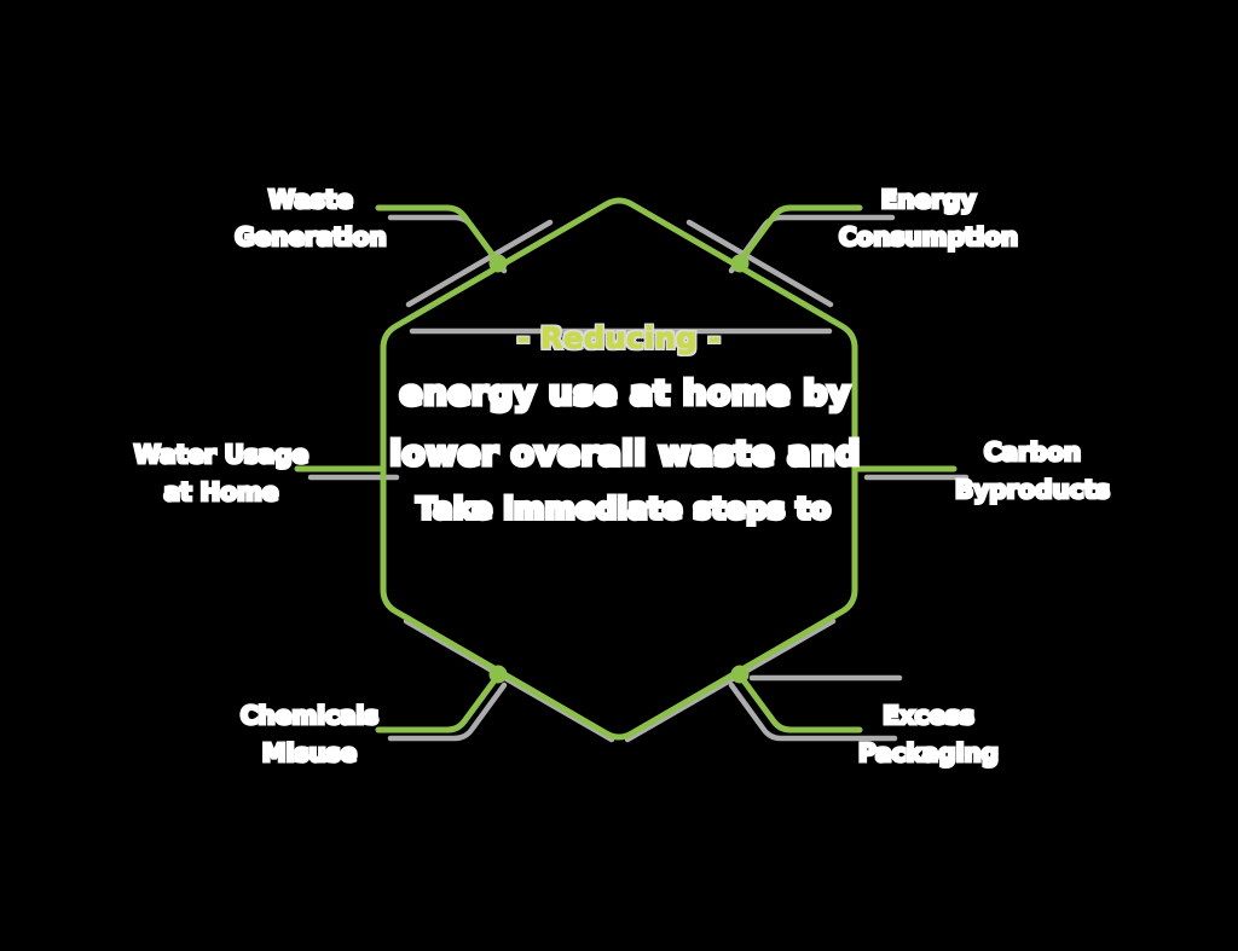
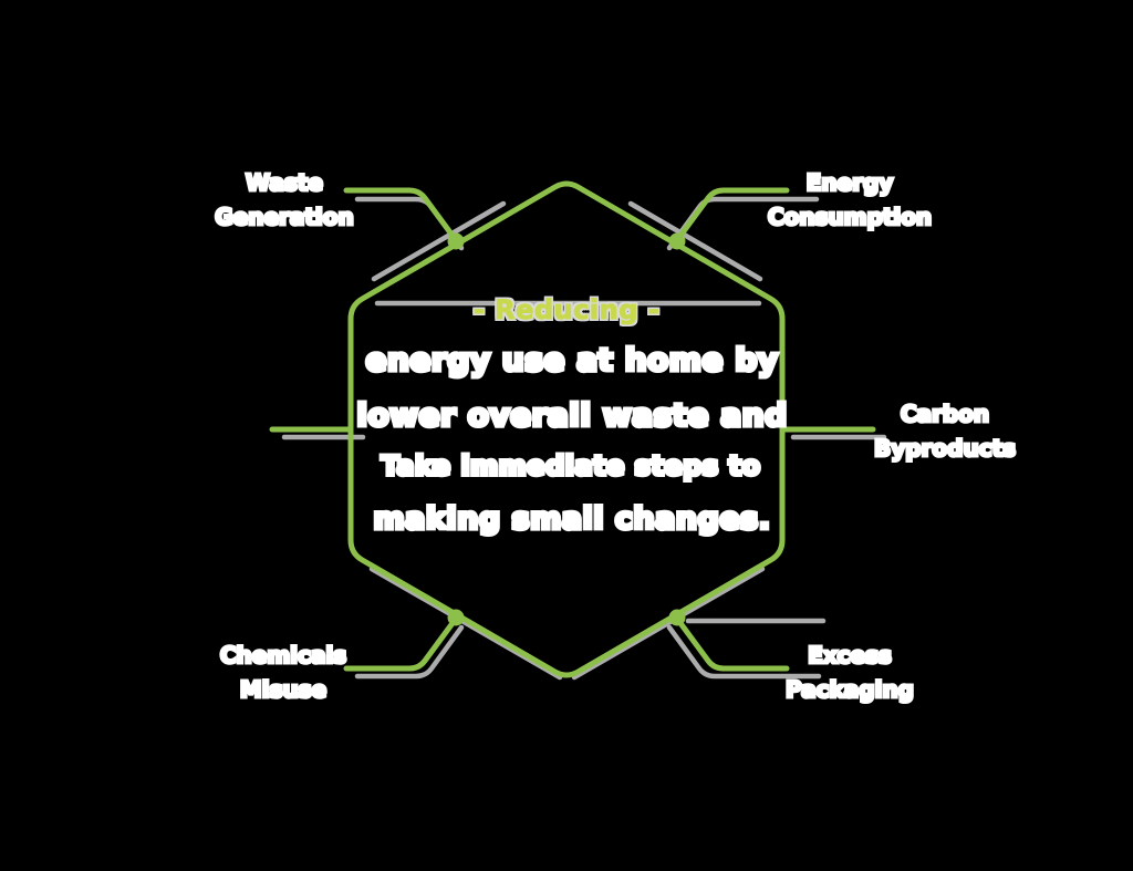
  - Reducing -
  energy use at home by
  lower overall waste and
  Take immediate steps to
+ making small changes.
  Waste
  Generation
  Energy
  Consumption
- Water Usage
- at Home
  Carbon
  Byproducts
  Chemicals
  Misuse
  Excess
  Packaging
